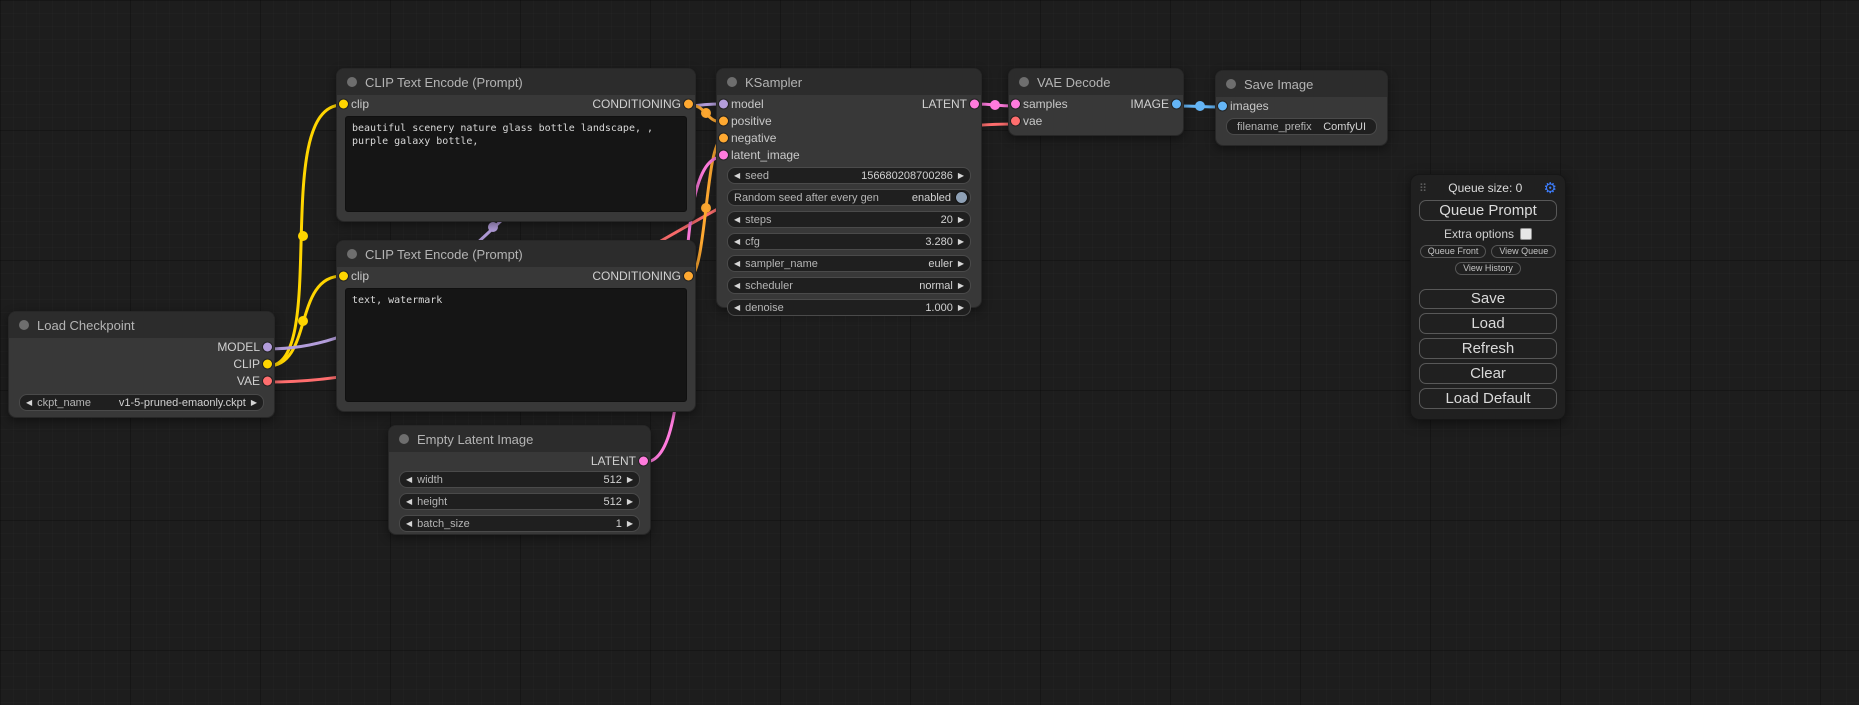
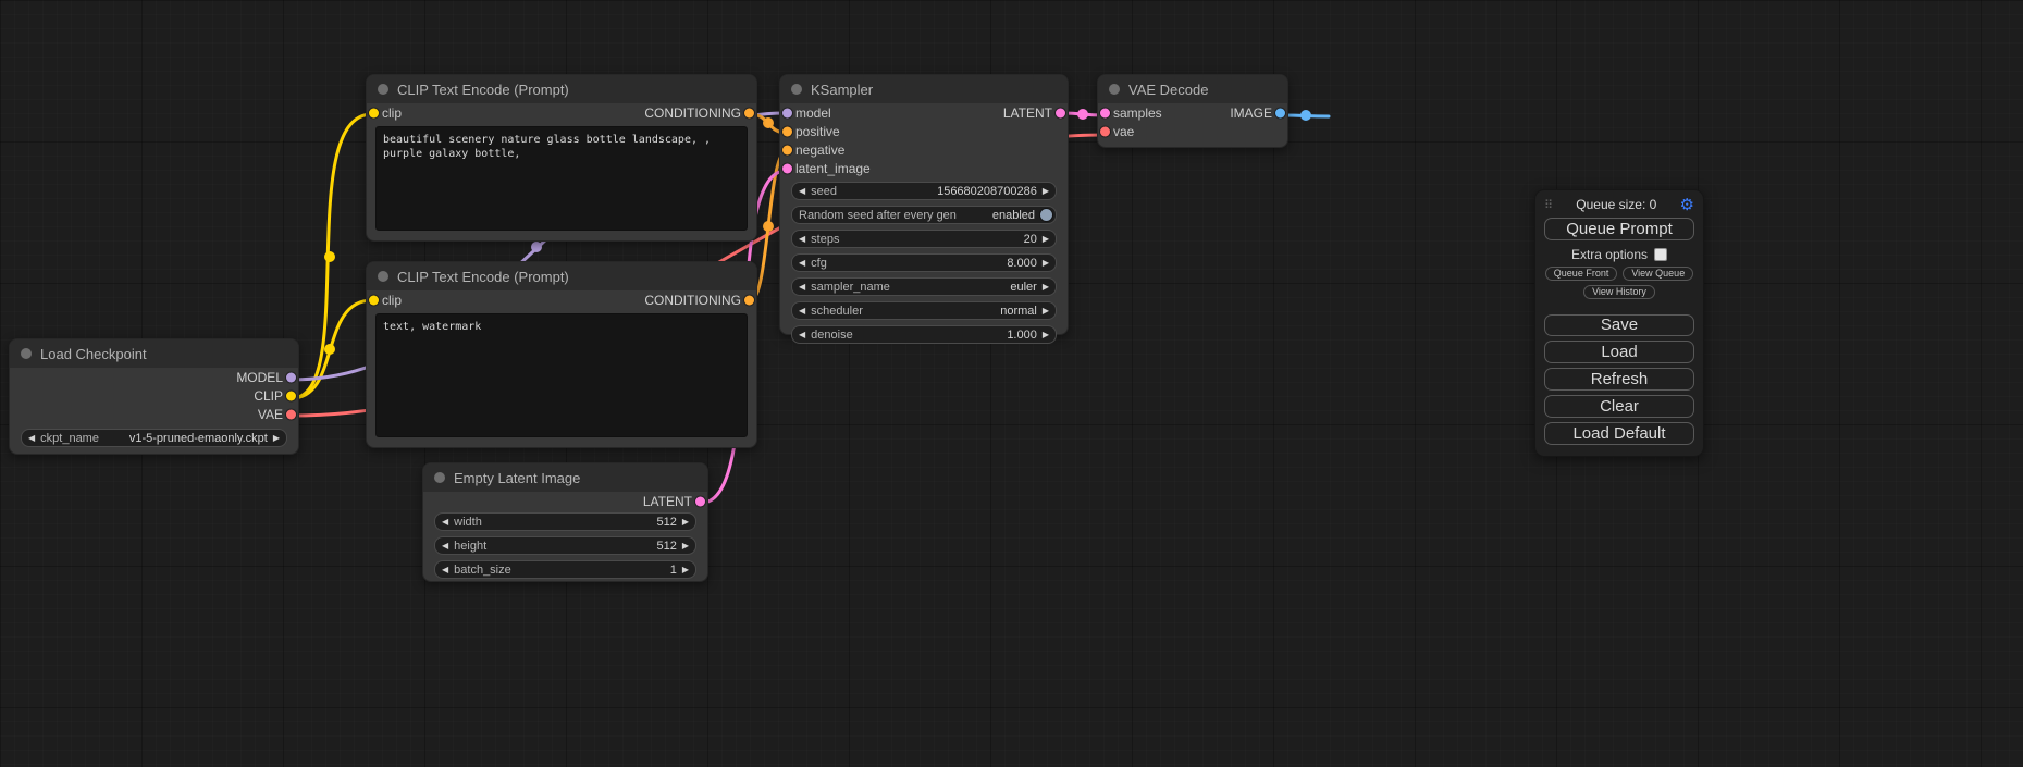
  Load Checkpoint
  MODEL
  CLIP
  VAE
  ◀
  ckpt_name
  v1-5-pruned-emaonly.ckpt
  ▶
  CLIP Text Encode (Prompt)
  clip
  CONDITIONING
  CLIP Text Encode (Prompt)
  clip
  CONDITIONING
  text, watermark
  Empty Latent Image
  LATENT
  ◀
  width
  512
  ▶
  ◀
  height
  512
  ▶
  ◀
  batch_size
  1
  ▶
  KSampler
  model
  LATENT
  positive
  negative
  latent_image
  ◀
  seed
  156680208700286
  ▶
  Random seed after every gen
  enabled
  ◀
  steps
  20
  ▶
  ◀
  cfg
- 3.280
+ 8.000
  ▶
  ◀
  sampler_name
  euler
  ▶
  ◀
  scheduler
  normal
  ▶
  ◀
  denoise
  1.000
  ▶
  VAE Decode
  samples
  IMAGE
  vae
- Save Image
- images
- filename_prefix
- ComfyUI
  ⠿
  Queue size: 0
  ⚙
  Queue Prompt
  Extra options
  Queue Front
  View Queue
  View History
  Save
  Load
  Refresh
  Clear
  Load Default
